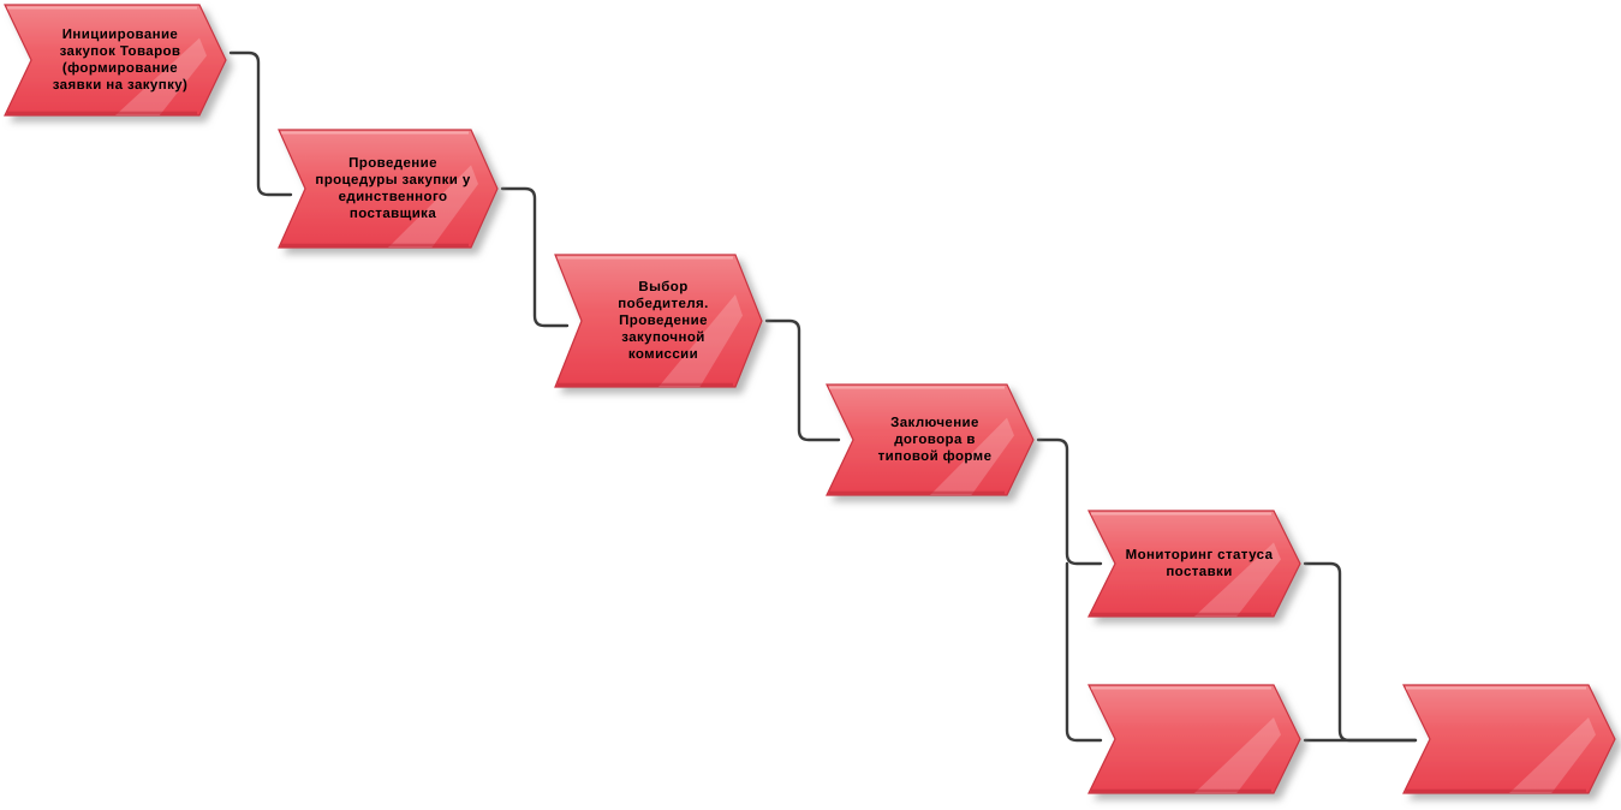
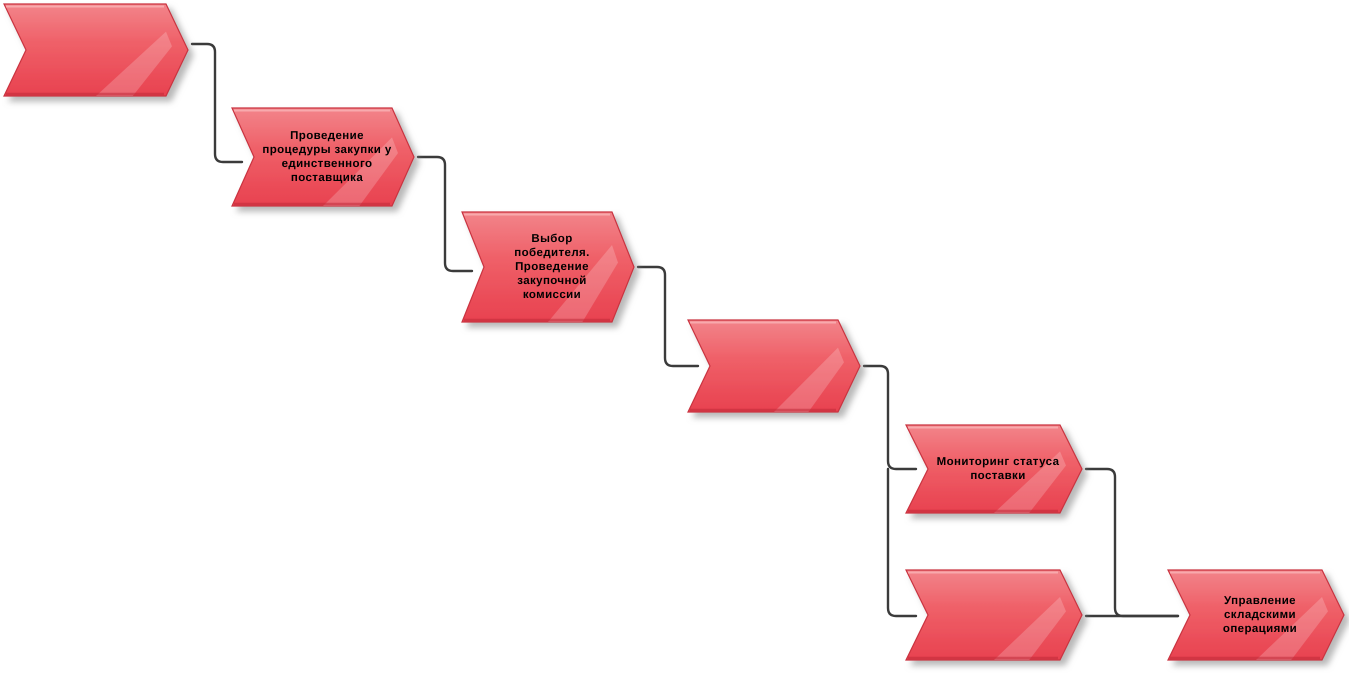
- Инициирование
- закупок Товаров
- (формирование
- заявки на закупку)
  Проведение
  процедуры закупки у
  единственного
  поставщика
  Выбор
  победителя.
  Проведение
  закупочной
  комиссии
- Заключение
- договора в
- типовой форме
  Мониторинг статуса
  поставки
+ Управление
+ складскими
+ операциями
